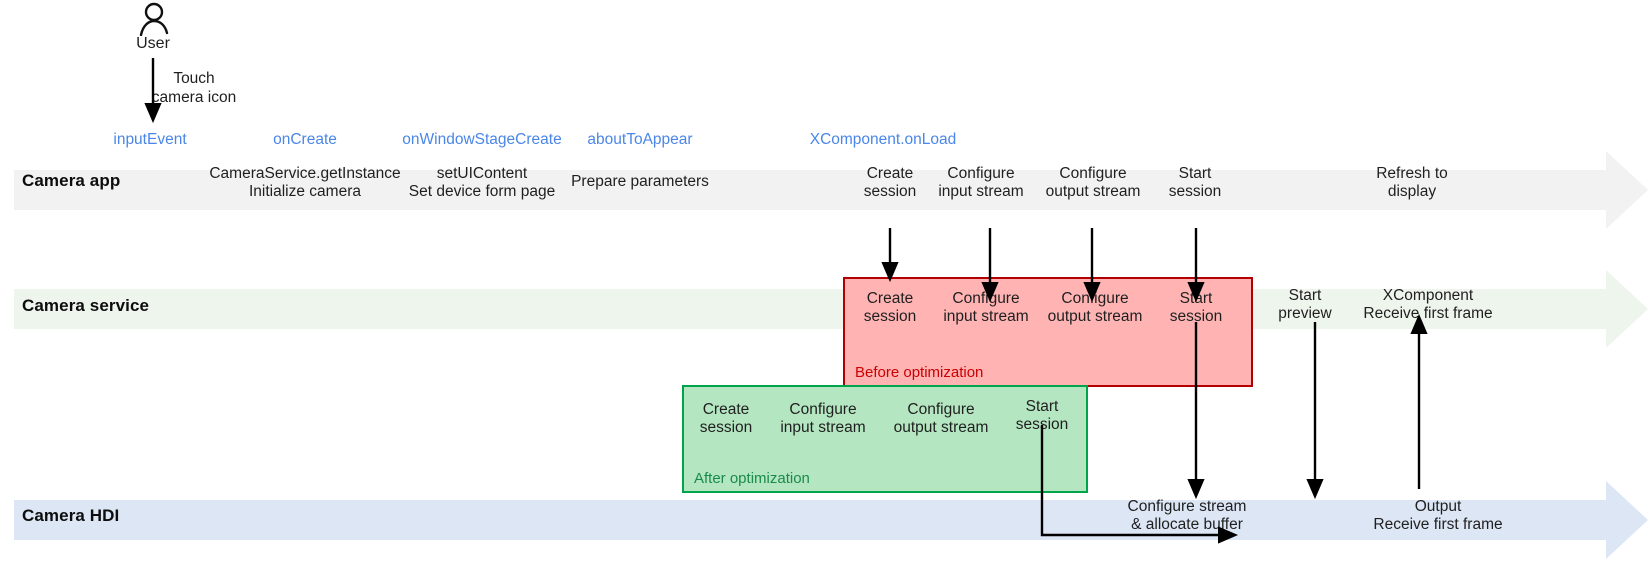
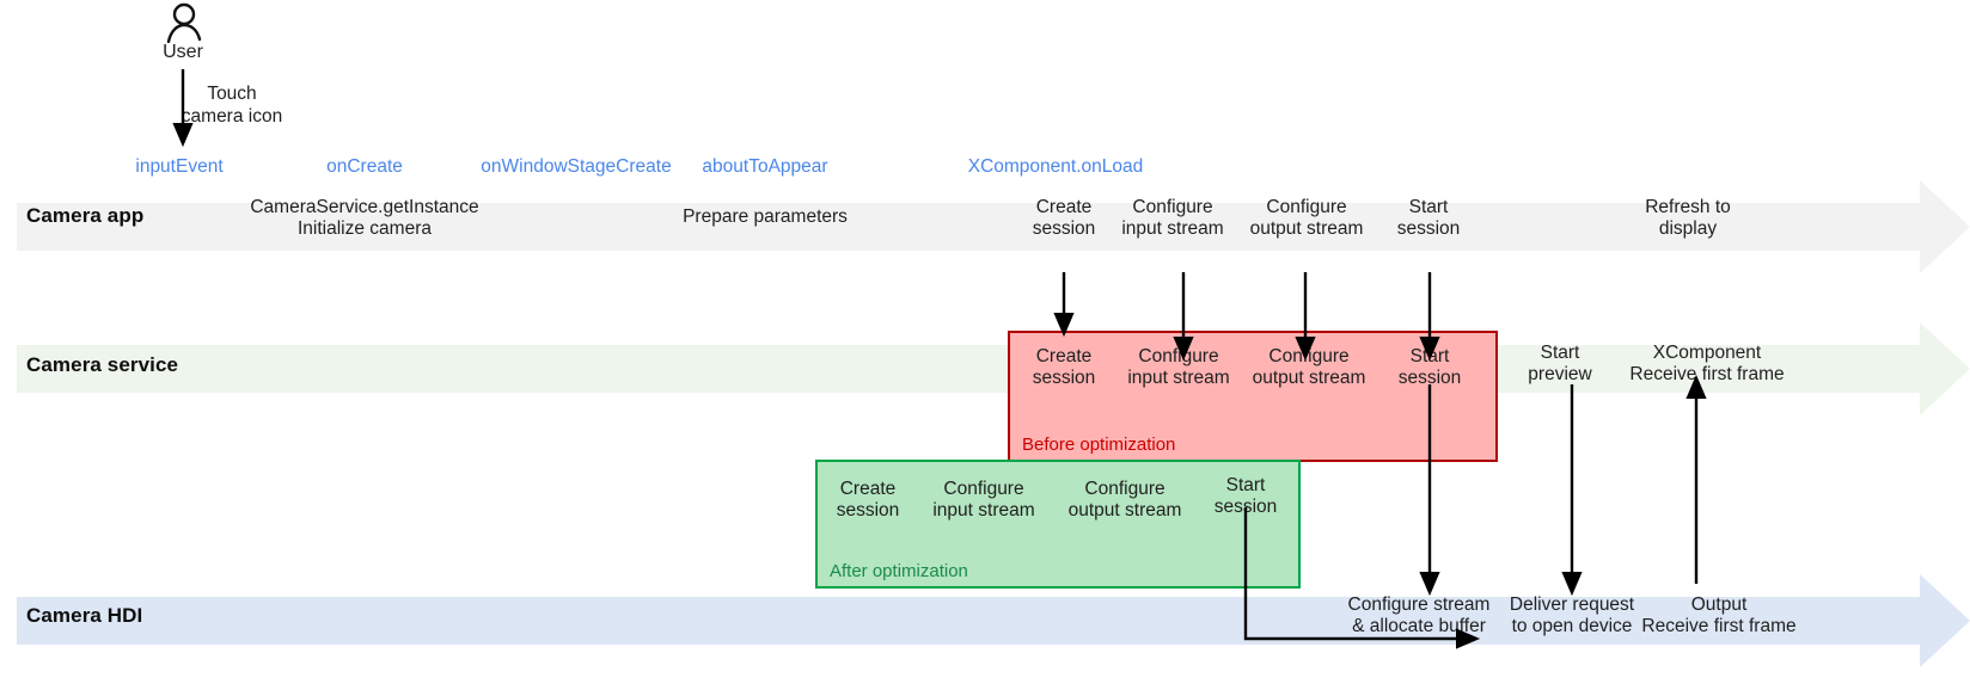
  Before optimization
  After optimization
  Camera app
  Camera service
  Camera HDI
  User
  Touch
  camera icon
  inputEvent
  onCreate
  onWindowStageCreate
  aboutToAppear
  XComponent.onLoad
  CameraService.getInstance
  Initialize camera
- setUIContent
- Set device form page
  Prepare parameters
  Create
  session
  Configure
  input stream
  Configure
  output stream
  Start
  session
  Refresh to
  display
  Create
  session
  Configure
  input stream
  Configure
  output stream
  Start
  session
  Start
  preview
  XComponent
  Receive first frame
  Create
  session
  Configure
  input stream
  Configure
  output stream
  Start
  session
  Configure stream
  & allocate buffer
+ Deliver request
+ to open device
  Output
  Receive first frame
